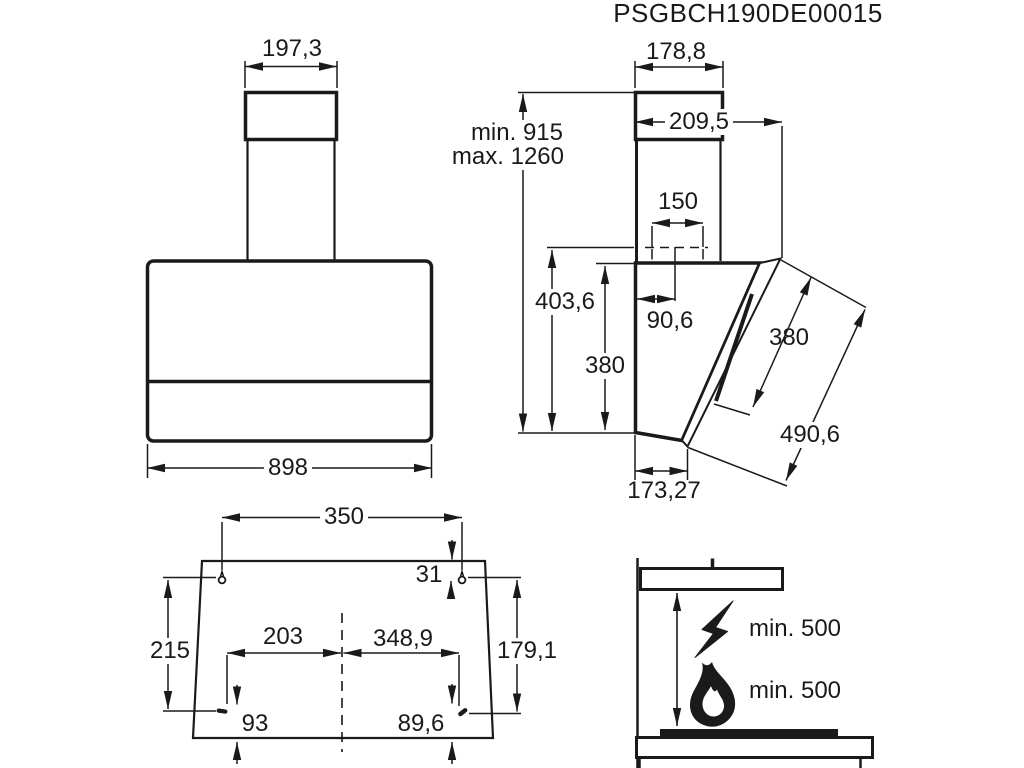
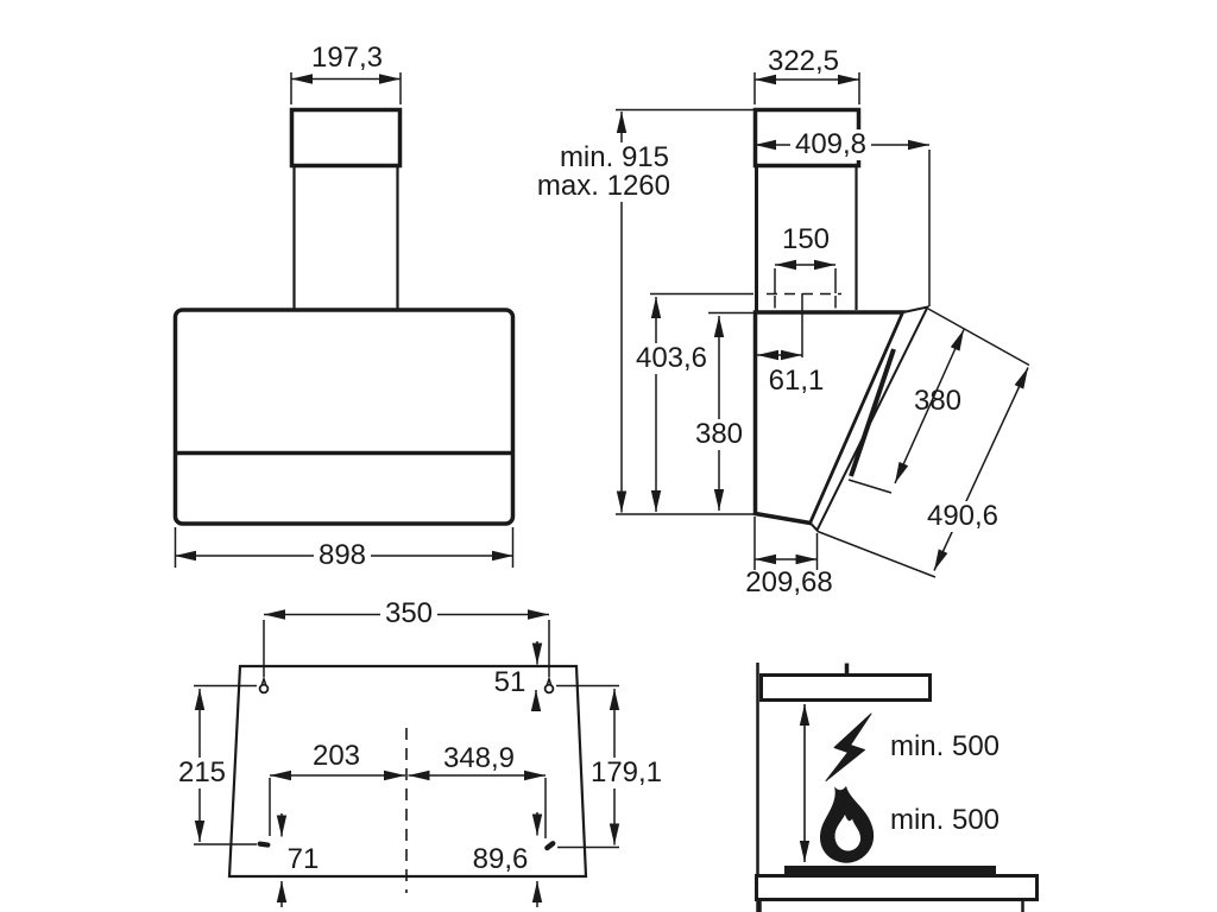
- PSGBCH190DE00015
  197,3
  898
- 178,8
+ 322,5
  min. 915
  max. 1260
- 209,5
+ 409,8
  150
- 90,6
+ 61,1
  403,6
  380
  380
  490,6
- 173,27
+ 209,68
  350
- 31
+ 51
  215
  179,1
  203
  348,9
- 93
+ 71
  89,6
  min. 500
  min. 500
